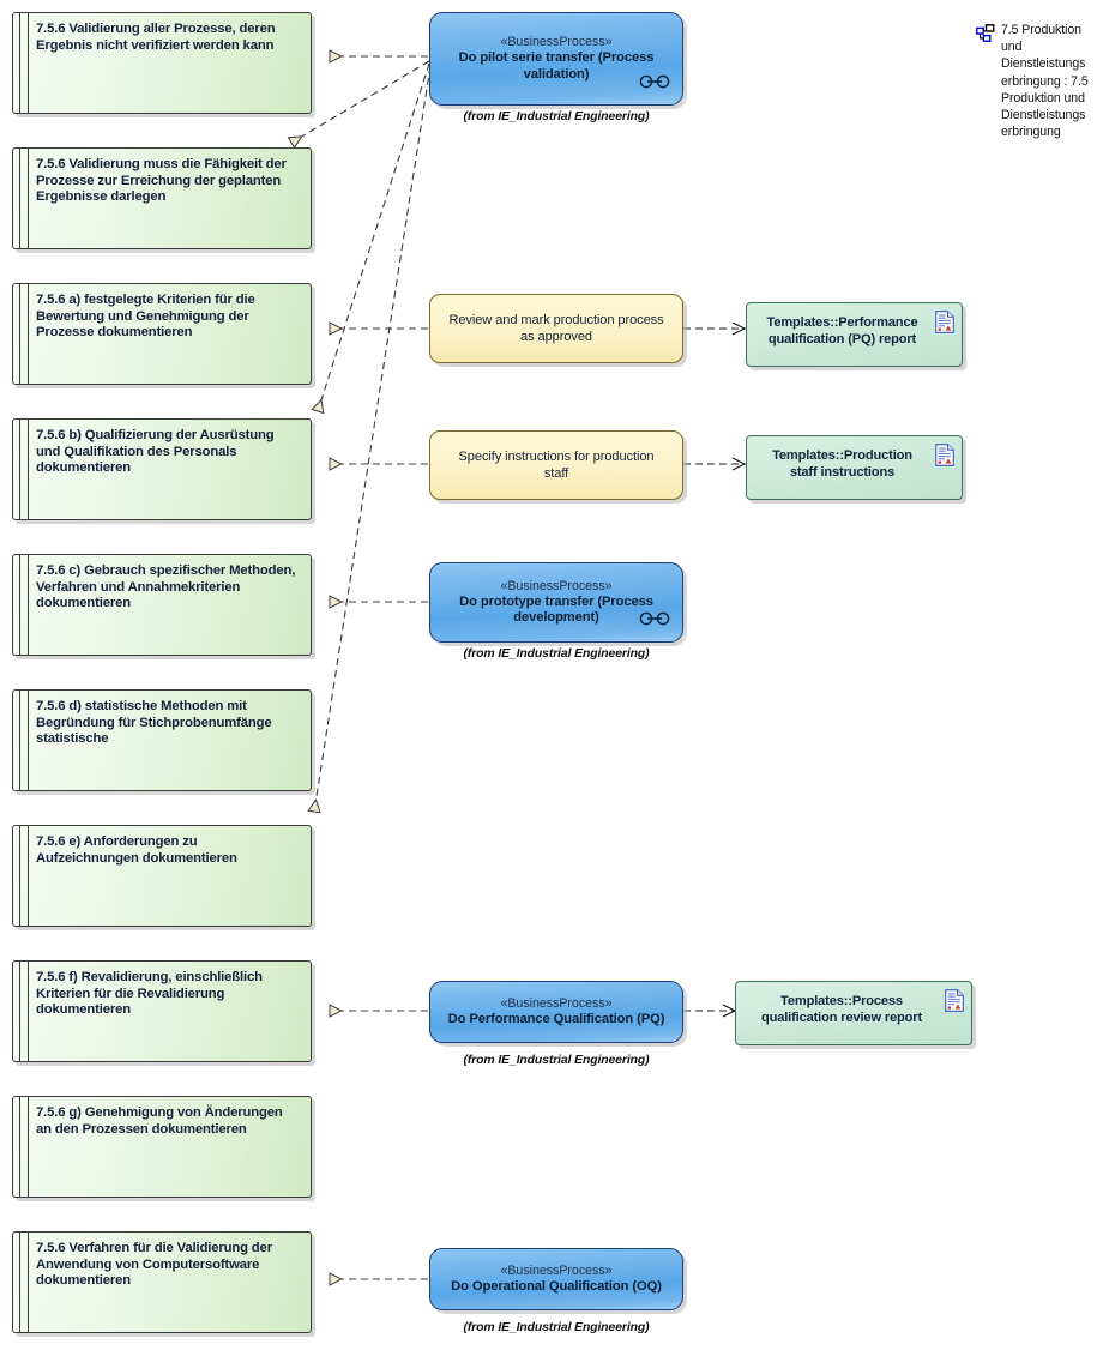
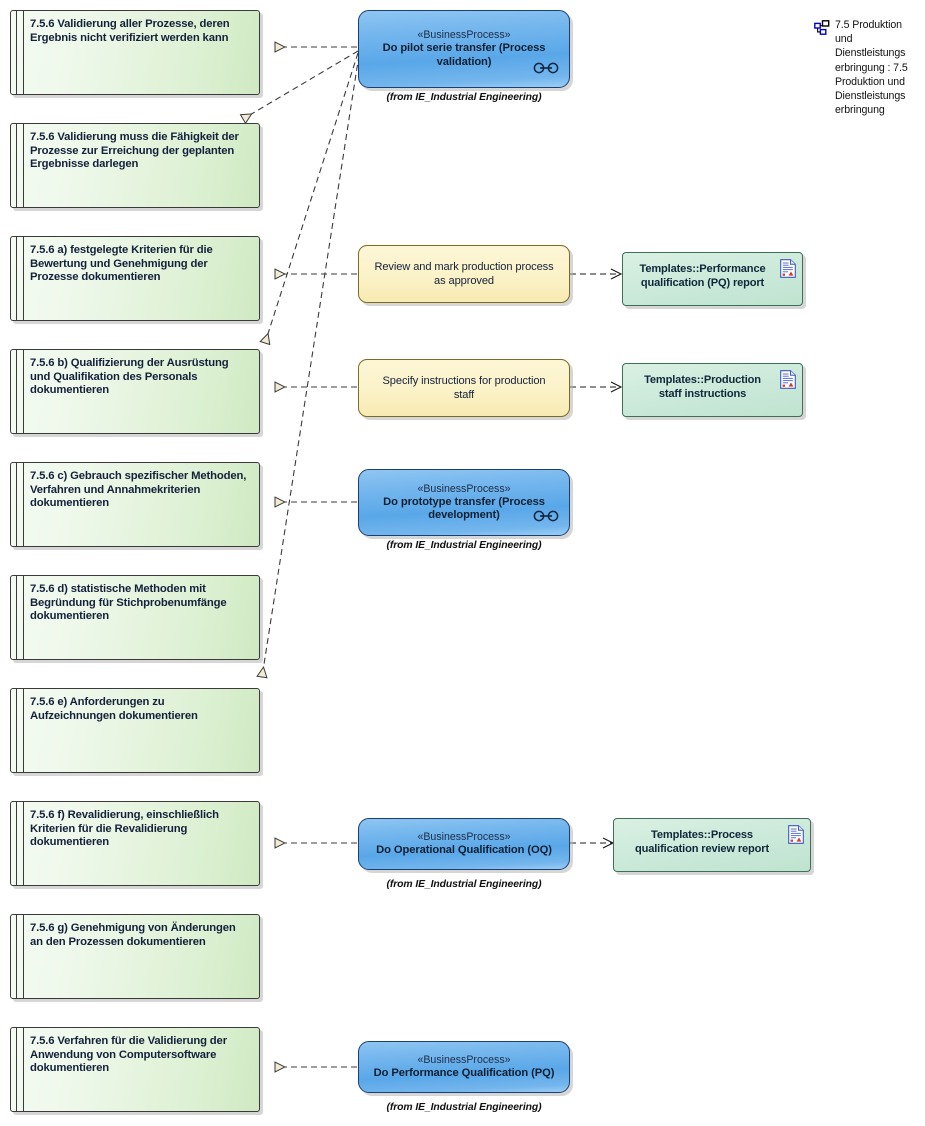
  7.5.6 Validierung aller Prozesse, deren Ergebnis nicht verifiziert werden kann
  7.5.6 Validierung muss die Fähigkeit der Prozesse zur Erreichung der geplanten Ergebnisse darlegen
  7.5.6 a) festgelegte Kriterien für die Bewertung und Genehmigung der Prozesse dokumentieren
  7.5.6 b) Qualifizierung der Ausrüstung und Qualifikation des Personals dokumentieren
  7.5.6 c) Gebrauch spezifischer Methoden, Verfahren und Annahmekriterien dokumentieren
- 7.5.6 d) statistische Methoden mit Begründung für Stichprobenumfänge statistische
+ 7.5.6 d) statistische Methoden mit Begründung für Stichprobenumfänge dokumentieren
  7.5.6 e) Anforderungen zu Aufzeichnungen dokumentieren
  7.5.6 f) Revalidierung, einschließlich Kriterien für die Revalidierung dokumentieren
  7.5.6 g) Genehmigung von Änderungen an den Prozessen dokumentieren
  7.5.6 Verfahren für die Validierung der Anwendung von Computersoftware dokumentieren
  «BusinessProcess»
  Do pilot serie transfer (Process validation)
  (from IE_Industrial Engineering)
  «BusinessProcess»
  Do prototype transfer (Process development)
  (from IE_Industrial Engineering)
  «BusinessProcess»
- Do Performance Qualification (PQ)
+ Do Operational Qualification (OQ)
  (from IE_Industrial Engineering)
  «BusinessProcess»
- Do Operational Qualification (OQ)
+ Do Performance Qualification (PQ)
  (from IE_Industrial Engineering)
  Review and mark production process as approved
  Specify instructions for production staff
  Templates::Performance qualification (PQ) report
  Templates::Production staff instructions
  Templates::Process qualification review report
  7.5 Produktion und Dienstleistungs erbringung : 7.5 Produktion und Dienstleistungs erbringung
